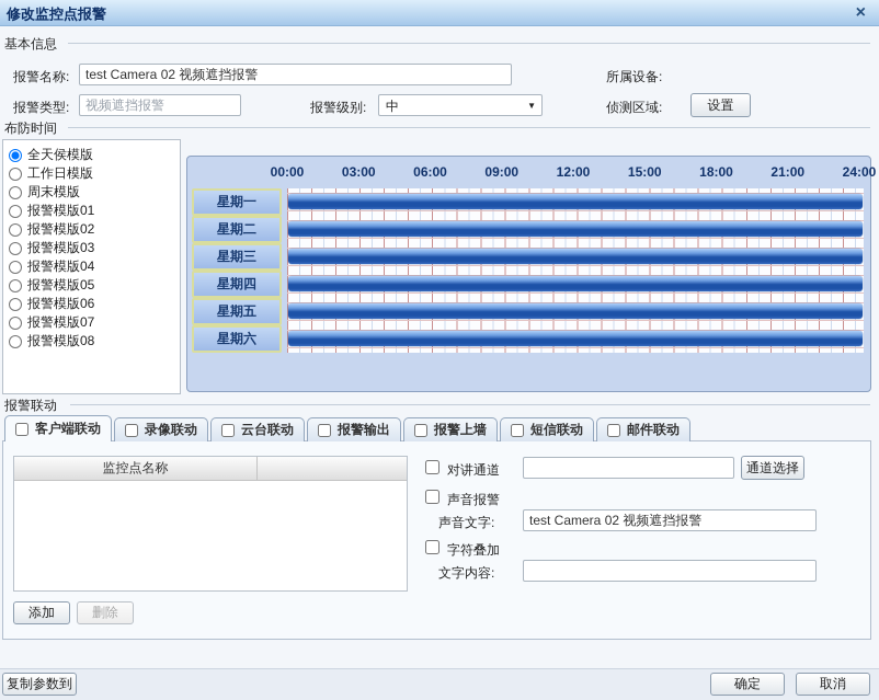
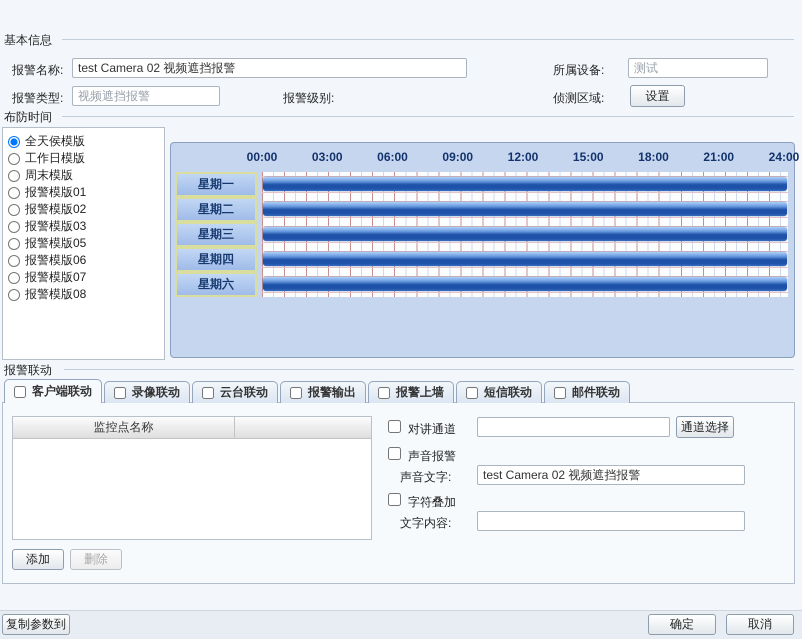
- 修改监控点报警
- ×
  基本信息
  报警名称:
  test Camera 02 视频遮挡报警
  所属设备:
+ 测试
  报警类型:
  视频遮挡报警
  报警级别:
- 中
- ▼
  侦测区域:
  设置
  布防时间
  全天侯模版
  工作日模版
  周末模版
  报警模版01
  报警模版02
  报警模版03
- 报警模版04
  报警模版05
  报警模版06
  报警模版07
  报警模版08
  00:00
  03:00
  06:00
  09:00
  12:00
  15:00
  18:00
  21:00
  24:00
  星期一
  星期二
  星期三
  星期四
- 星期五
  星期六
  报警联动
  客户端联动
  录像联动
  云台联动
  报警输出
  报警上墙
  短信联动
  邮件联动
  监控点名称
  添加
  删除
  对讲通道
  通道选择
  声音报警
  声音文字:
  test Camera 02 视频遮挡报警
  字符叠加
  文字内容:
  复制参数到
  确定
  取消
